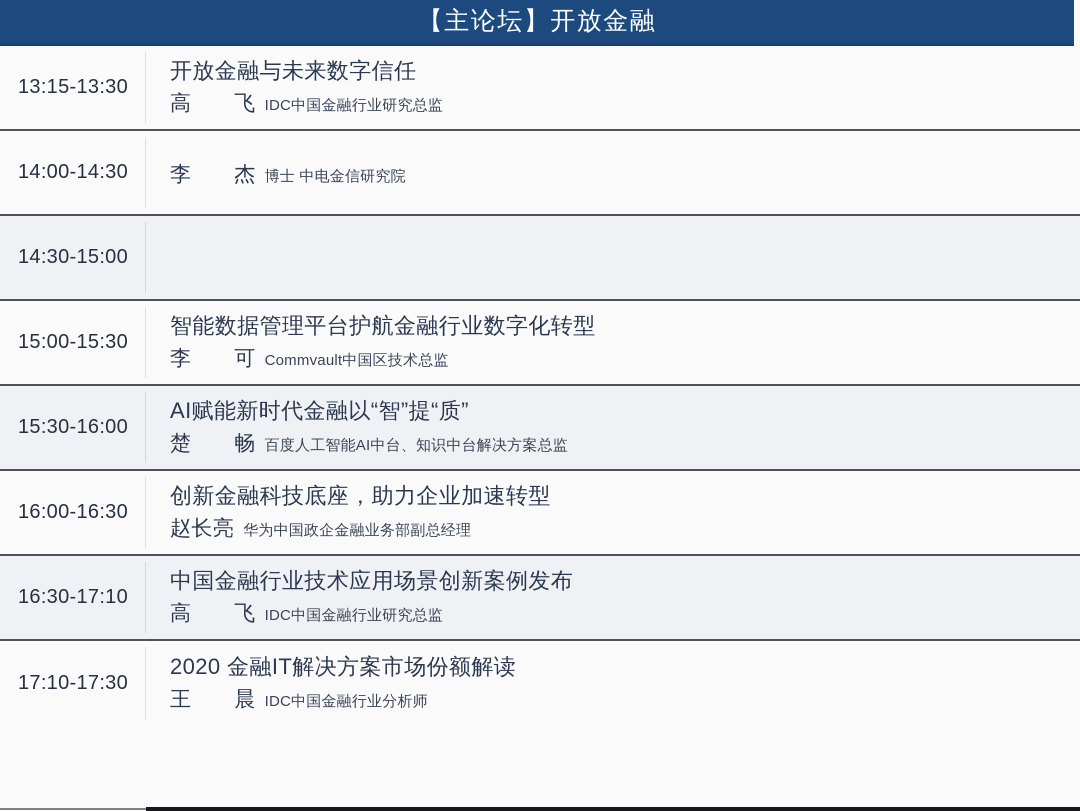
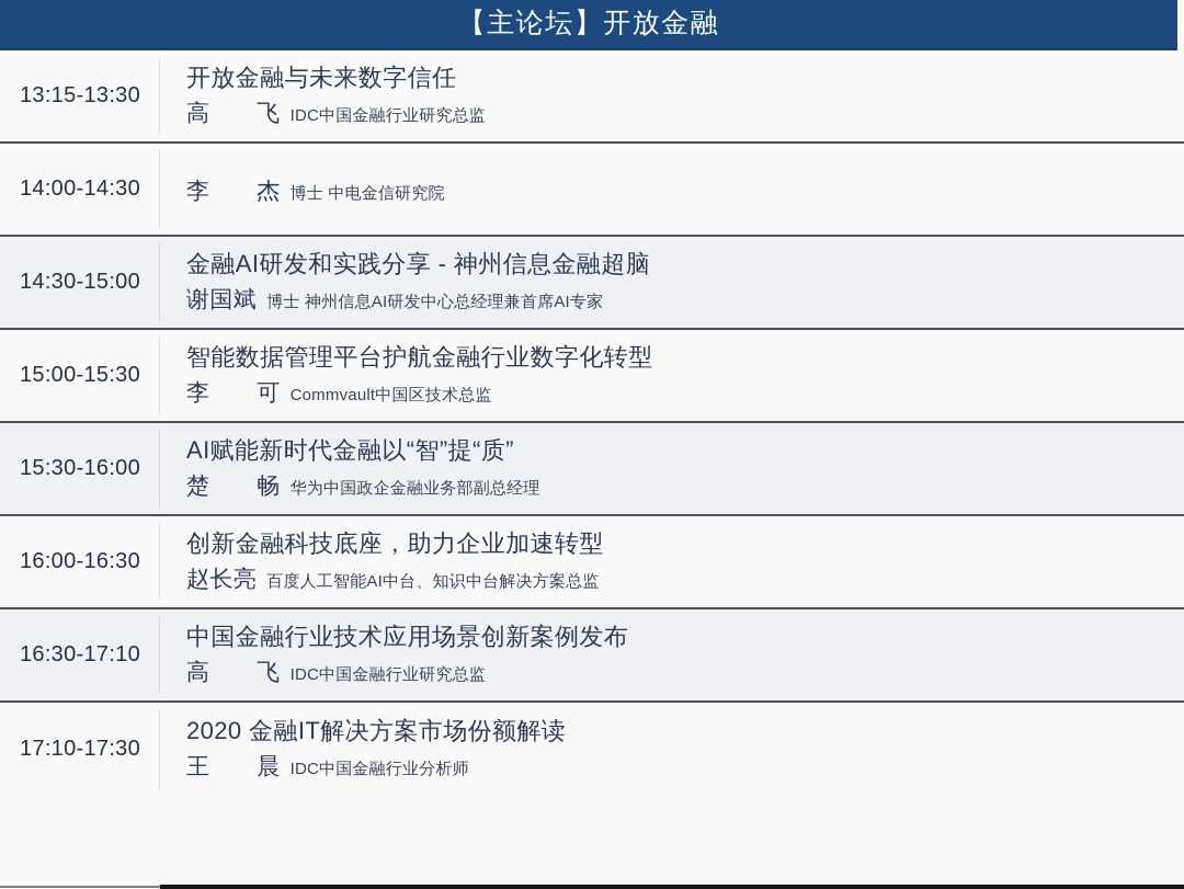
  【主论坛】开放金融
  13:15-13:30
  开放金融与未来数字信任
  高 飞
  IDC中国金融行业研究总监
  14:00-14:30
  李 杰
  博士 中电金信研究院
  14:30-15:00
+ 金融AI研发和实践分享 - 神州信息金融超脑
+ 谢国斌
+ 博士 神州信息AI研发中心总经理兼首席AI专家
  15:00-15:30
  智能数据管理平台护航金融行业数字化转型
  李 可
  Commvault中国区技术总监
  15:30-16:00
  AI赋能新时代金融以“智”提“质”
  楚 畅
- 百度人工智能AI中台、知识中台解决方案总监
+ 华为中国政企金融业务部副总经理
  16:00-16:30
  创新金融科技底座，助力企业加速转型
  赵长亮
- 华为中国政企金融业务部副总经理
+ 百度人工智能AI中台、知识中台解决方案总监
  16:30-17:10
  中国金融行业技术应用场景创新案例发布
  高 飞
  IDC中国金融行业研究总监
  17:10-17:30
  2020 金融IT解决方案市场份额解读
  王 晨
  IDC中国金融行业分析师
